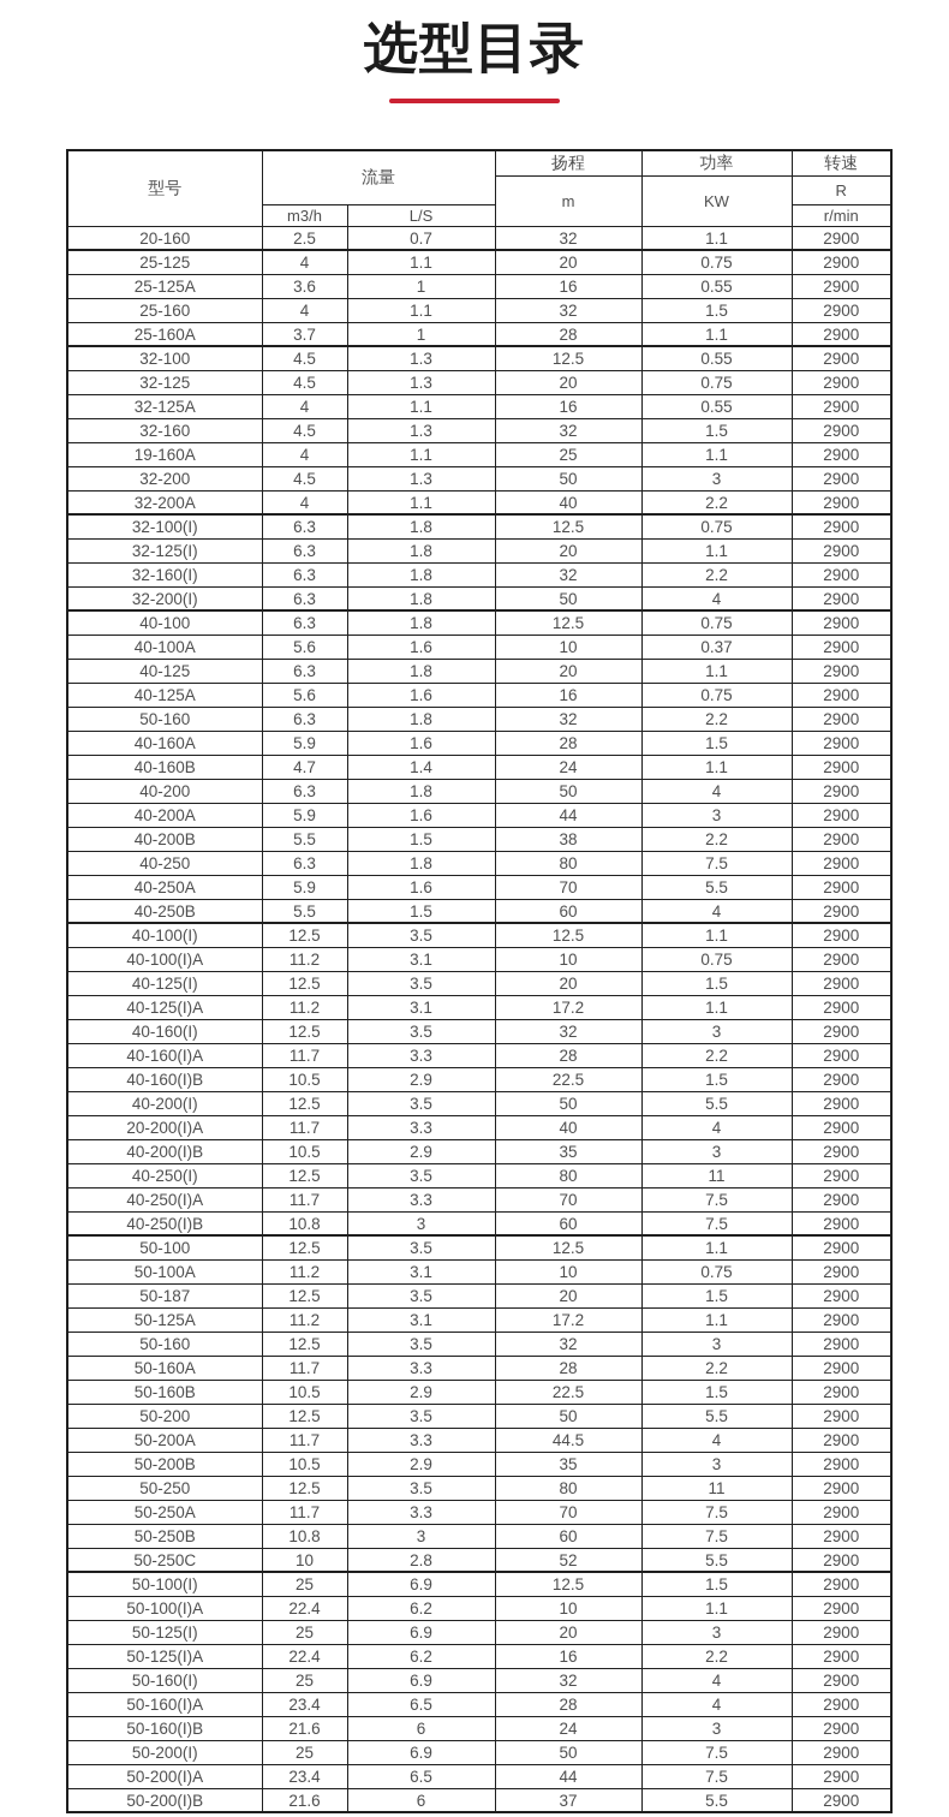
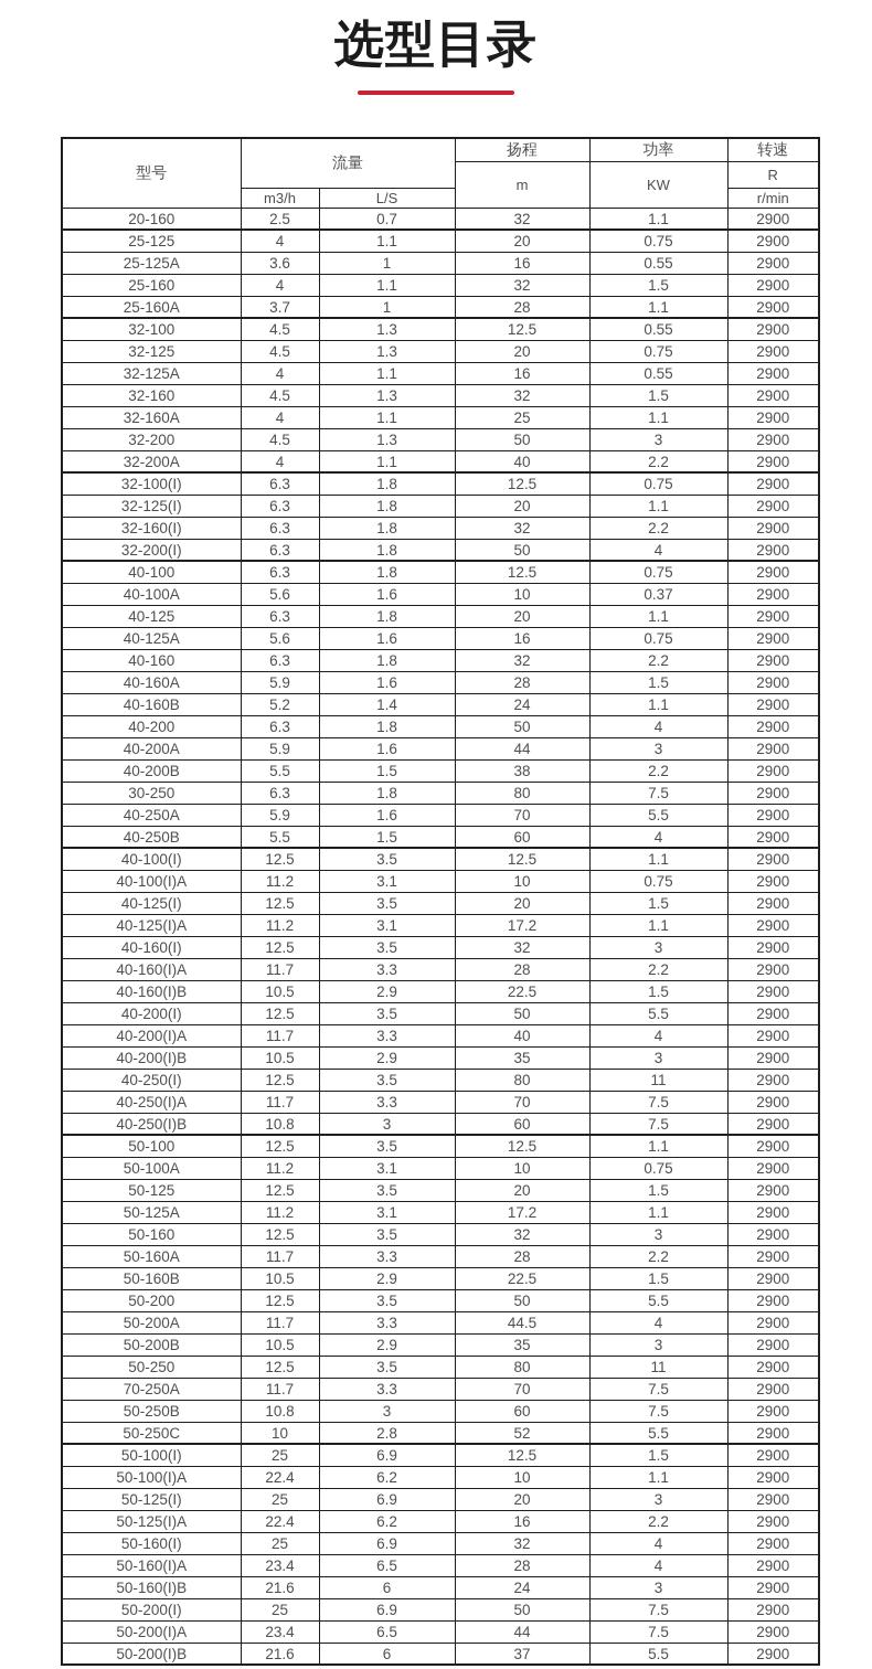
  选型目录
  型号	流量	扬程	功率	转速
  m	KW	R
  m3/h	L/S	r/min
  20-160	2.5	0.7	32	1.1	2900
  25-125	4	1.1	20	0.75	2900
  25-125A	3.6	1	16	0.55	2900
  25-160	4	1.1	32	1.5	2900
  25-160A	3.7	1	28	1.1	2900
  32-100	4.5	1.3	12.5	0.55	2900
  32-125	4.5	1.3	20	0.75	2900
  32-125A	4	1.1	16	0.55	2900
  32-160	4.5	1.3	32	1.5	2900
- 19-160A	4	1.1	25	1.1	2900
+ 32-160A	4	1.1	25	1.1	2900
  32-200	4.5	1.3	50	3	2900
  32-200A	4	1.1	40	2.2	2900
  32-100(I)	6.3	1.8	12.5	0.75	2900
  32-125(I)	6.3	1.8	20	1.1	2900
  32-160(I)	6.3	1.8	32	2.2	2900
  32-200(I)	6.3	1.8	50	4	2900
  40-100	6.3	1.8	12.5	0.75	2900
  40-100A	5.6	1.6	10	0.37	2900
  40-125	6.3	1.8	20	1.1	2900
  40-125A	5.6	1.6	16	0.75	2900
- 50-160	6.3	1.8	32	2.2	2900
+ 40-160	6.3	1.8	32	2.2	2900
  40-160A	5.9	1.6	28	1.5	2900
- 40-160B	4.7	1.4	24	1.1	2900
+ 40-160B	5.2	1.4	24	1.1	2900
  40-200	6.3	1.8	50	4	2900
  40-200A	5.9	1.6	44	3	2900
  40-200B	5.5	1.5	38	2.2	2900
- 40-250	6.3	1.8	80	7.5	2900
+ 30-250	6.3	1.8	80	7.5	2900
  40-250A	5.9	1.6	70	5.5	2900
  40-250B	5.5	1.5	60	4	2900
  40-100(I)	12.5	3.5	12.5	1.1	2900
  40-100(I)A	11.2	3.1	10	0.75	2900
  40-125(I)	12.5	3.5	20	1.5	2900
  40-125(I)A	11.2	3.1	17.2	1.1	2900
  40-160(I)	12.5	3.5	32	3	2900
  40-160(I)A	11.7	3.3	28	2.2	2900
  40-160(I)B	10.5	2.9	22.5	1.5	2900
  40-200(I)	12.5	3.5	50	5.5	2900
- 20-200(I)A	11.7	3.3	40	4	2900
+ 40-200(I)A	11.7	3.3	40	4	2900
  40-200(I)B	10.5	2.9	35	3	2900
  40-250(I)	12.5	3.5	80	11	2900
  40-250(I)A	11.7	3.3	70	7.5	2900
  40-250(I)B	10.8	3	60	7.5	2900
  50-100	12.5	3.5	12.5	1.1	2900
  50-100A	11.2	3.1	10	0.75	2900
- 50-187	12.5	3.5	20	1.5	2900
+ 50-125	12.5	3.5	20	1.5	2900
  50-125A	11.2	3.1	17.2	1.1	2900
  50-160	12.5	3.5	32	3	2900
  50-160A	11.7	3.3	28	2.2	2900
  50-160B	10.5	2.9	22.5	1.5	2900
  50-200	12.5	3.5	50	5.5	2900
  50-200A	11.7	3.3	44.5	4	2900
  50-200B	10.5	2.9	35	3	2900
  50-250	12.5	3.5	80	11	2900
- 50-250A	11.7	3.3	70	7.5	2900
+ 70-250A	11.7	3.3	70	7.5	2900
  50-250B	10.8	3	60	7.5	2900
  50-250C	10	2.8	52	5.5	2900
  50-100(I)	25	6.9	12.5	1.5	2900
  50-100(I)A	22.4	6.2	10	1.1	2900
  50-125(I)	25	6.9	20	3	2900
  50-125(I)A	22.4	6.2	16	2.2	2900
  50-160(I)	25	6.9	32	4	2900
  50-160(I)A	23.4	6.5	28	4	2900
  50-160(I)B	21.6	6	24	3	2900
  50-200(I)	25	6.9	50	7.5	2900
  50-200(I)A	23.4	6.5	44	7.5	2900
  50-200(I)B	21.6	6	37	5.5	2900
